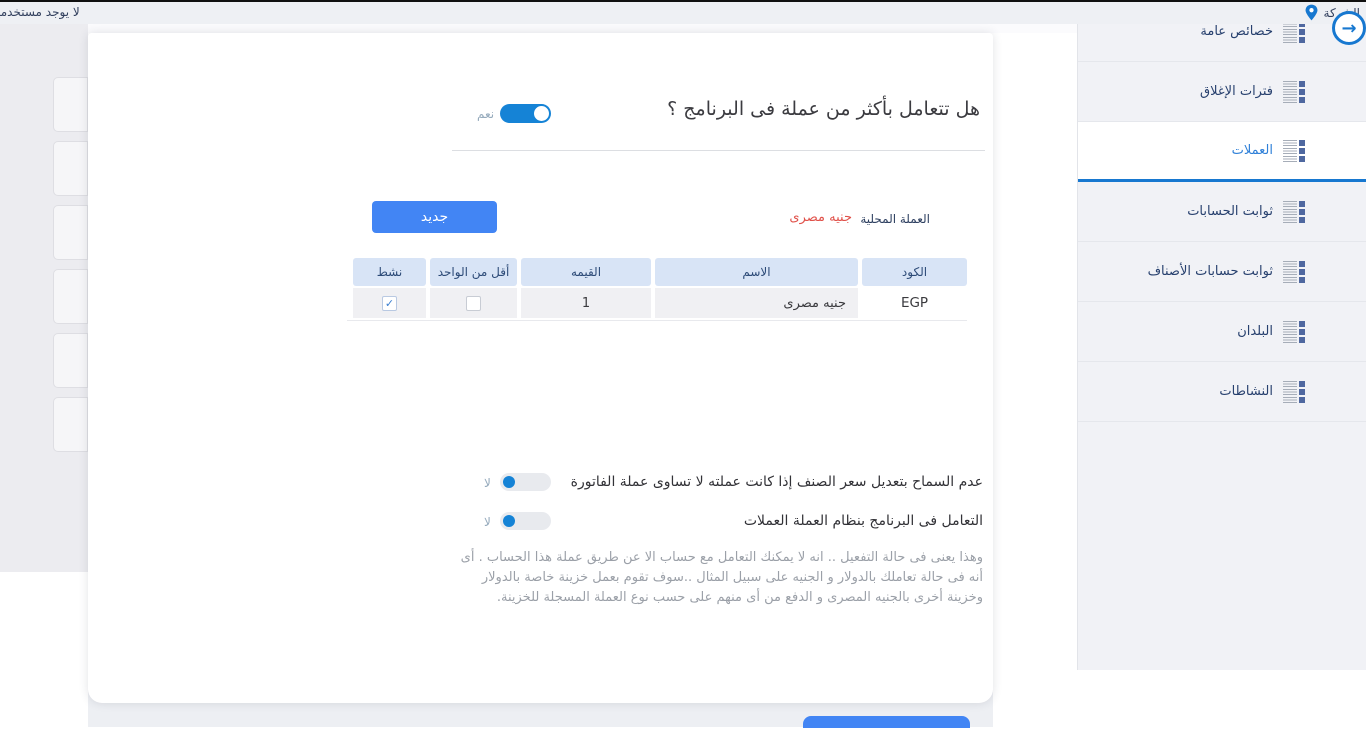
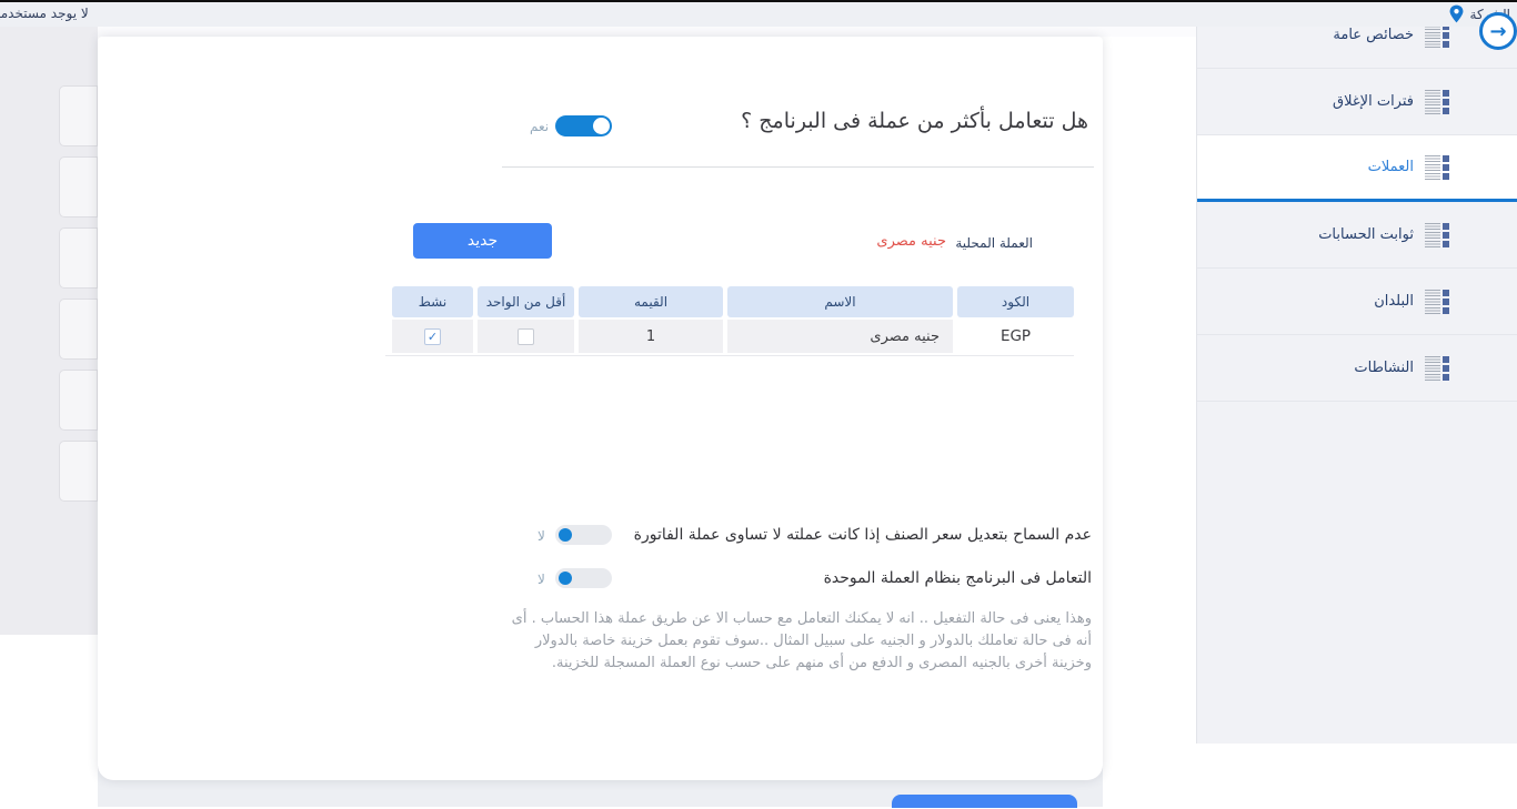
  →
  خصائص عامة
  فترات الإغلاق
  العملات
  ثوابت الحسابات
- ثوابت حسابات الأصناف
  البلدان
  النشاطات
  هل تتعامل بأكثر من عملة فى البرنامج ؟
  نعم
  العملة المحلية
  جنيه مصرى
  جديد
  الكود
  الاسم
  القيمه
  أقل من الواحد
  نشط
  EGP
  جنيه مصرى
  1
  ✓
  عدم السماح بتعديل سعر الصنف إذا كانت عملته لا تساوى عملة الفاتورة
  لا
- التعامل فى البرنامج بنظام العملة العملات
+ التعامل فى البرنامج بنظام العملة الموحدة
  لا
  وهذا يعنى فى حالة التفعيل .. انه لا يمكنك التعامل مع حساب الا عن طريق عملة هذا الحساب . أى
  أنه فى حالة تعاملك بالدولار و الجنيه على سبيل المثال ..سوف تقوم بعمل خزينة خاصة بالدولار
  وخزينة أخرى بالجنيه المصرى و الدفع من أى منهم على حسب نوع العملة المسجلة للخزينة.
  لا يوجد مستخدم
